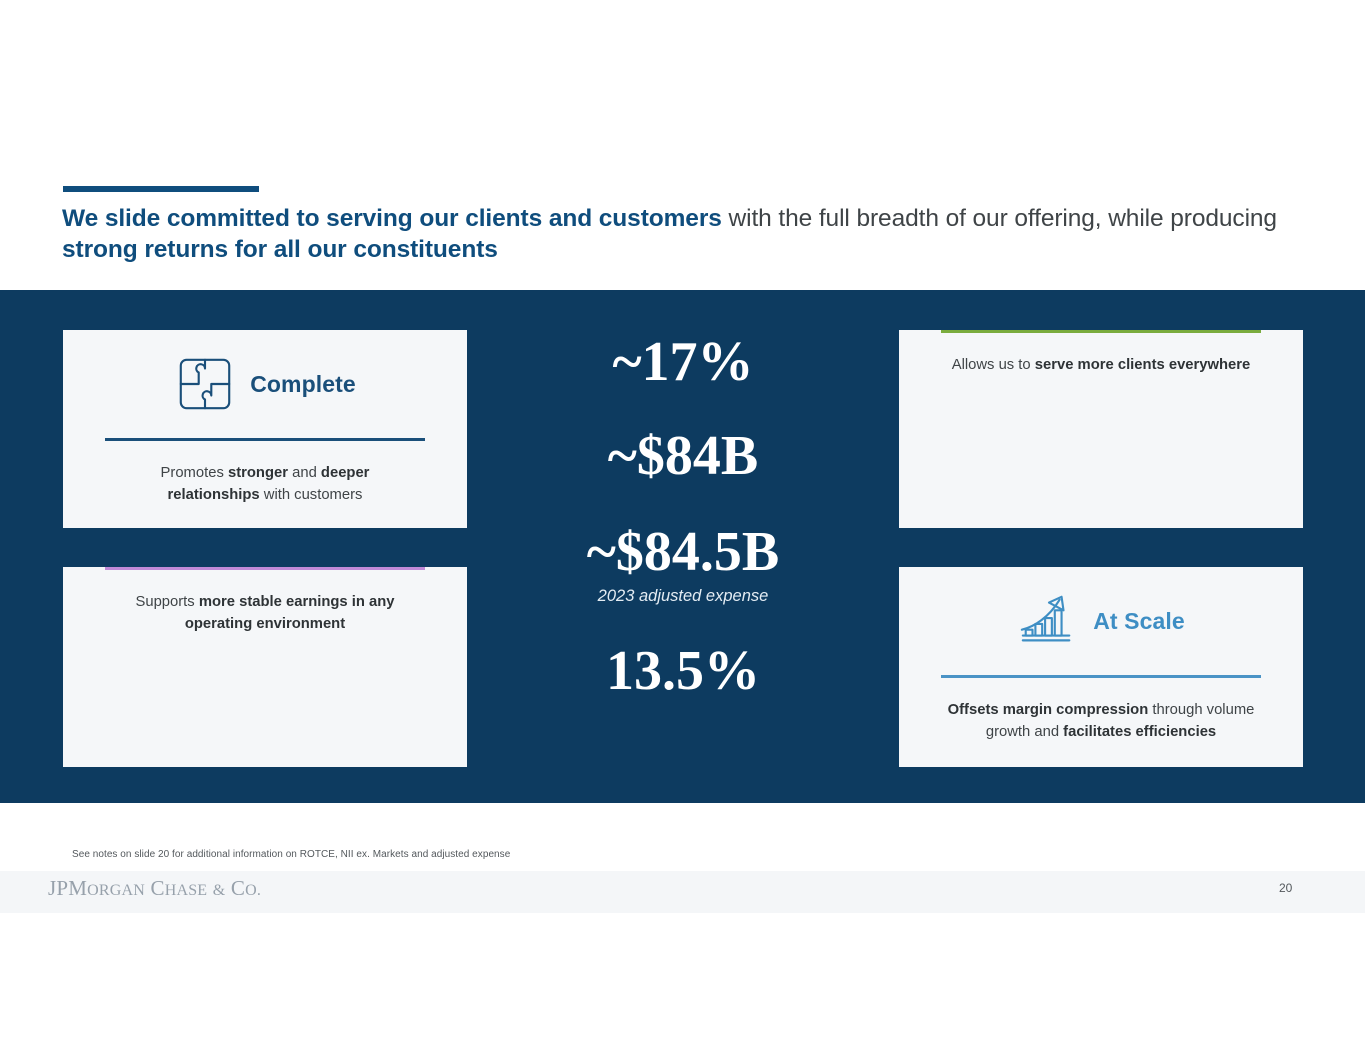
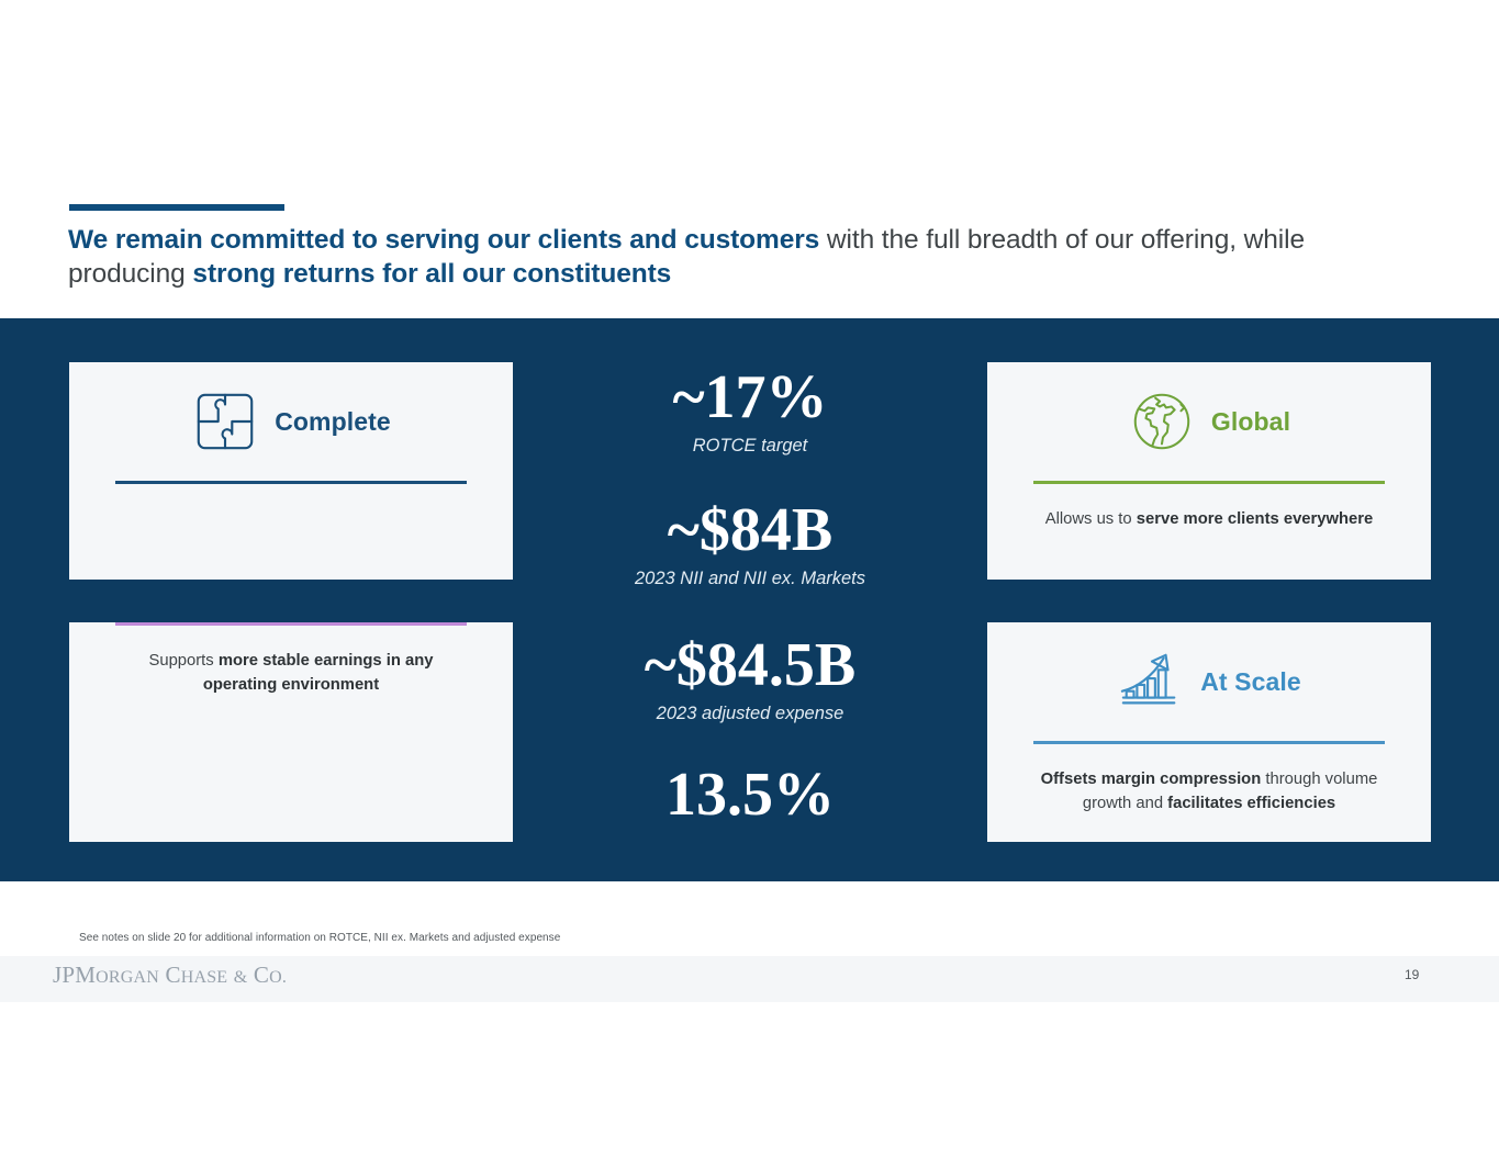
- We slide committed to serving our clients and customers with the full breadth of our offering, while producing strong returns for all our constituents
+ We remain committed to serving our clients and customers with the full breadth of our offering, while producing strong returns for all our constituents
  Complete
- Promotes stronger and deeper
- relationships with customers
  Supports more stable earnings in any
  operating environment
+ Global
  Allows us to serve more clients everywhere
  At Scale
  Offsets margin compression through volume
  growth and facilitates efficiencies
  ~17%
+ ROTCE target
  ~$84B
+ 2023 NII and NII ex. Markets
  ~$84.5B
  2023 adjusted expense
  13.5%
  See notes on slide 20 for additional information on ROTCE, NII ex. Markets and adjusted expense
  JPMORGAN CHASE & CO.
- 20
+ 19
